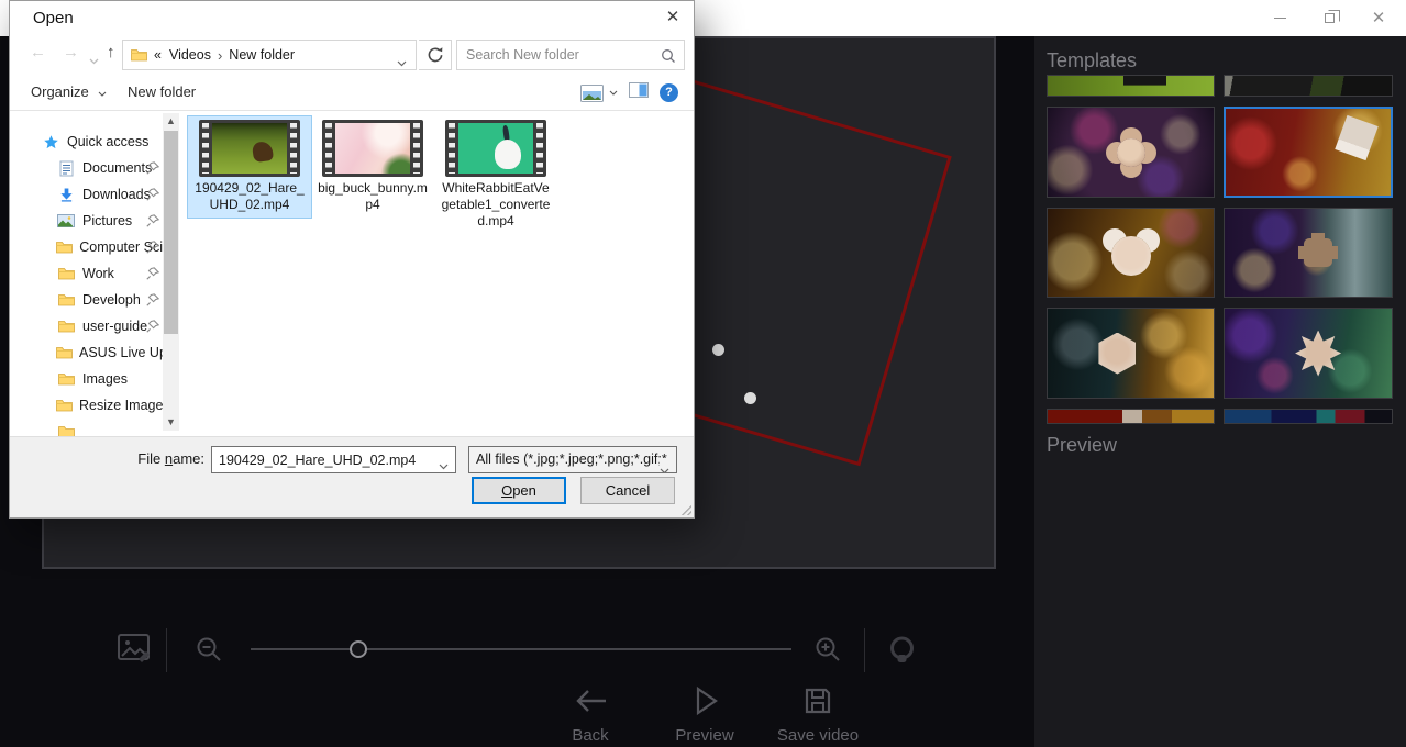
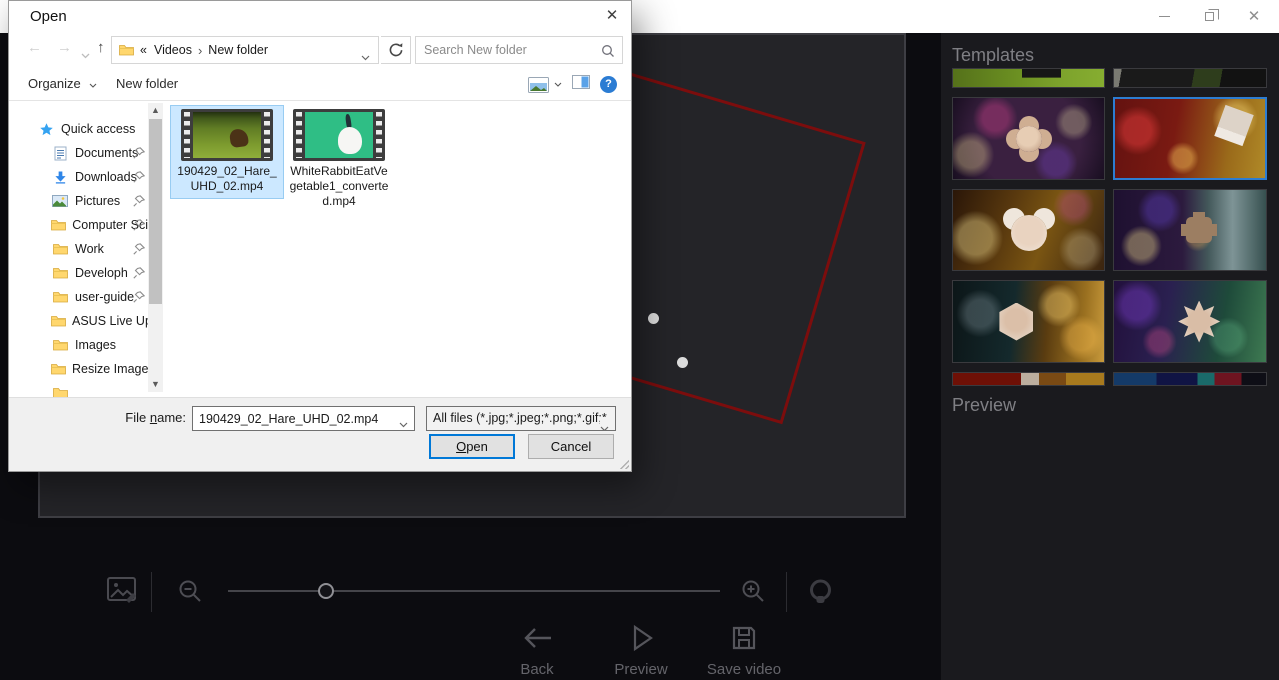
  ✕
  Templates
  Preview
  Back
  Preview
  Save video
  Open
  ✕
  ←
  →
  ↑
  «
  Videos
  ›
  New folder
  Search New folder
  Organize
  New folder
  ?
  Quick access
  Documents
  Downloads
  Pictures
  Computer Si
  Work
  Developh
  user-guide
  Images
  Resize Image
  ▲
  ▼
  190429_02_Hare_UHD_02.mp4
- big_buck_bunny.mp4
  WhiteRabbitEatVegetable1_converted.mp4
  File name:
  190429_02_Hare_UHD_02.mp4
  All files (*.jpg;*.jpeg;*.png;*.gif
  Open
  Cancel
